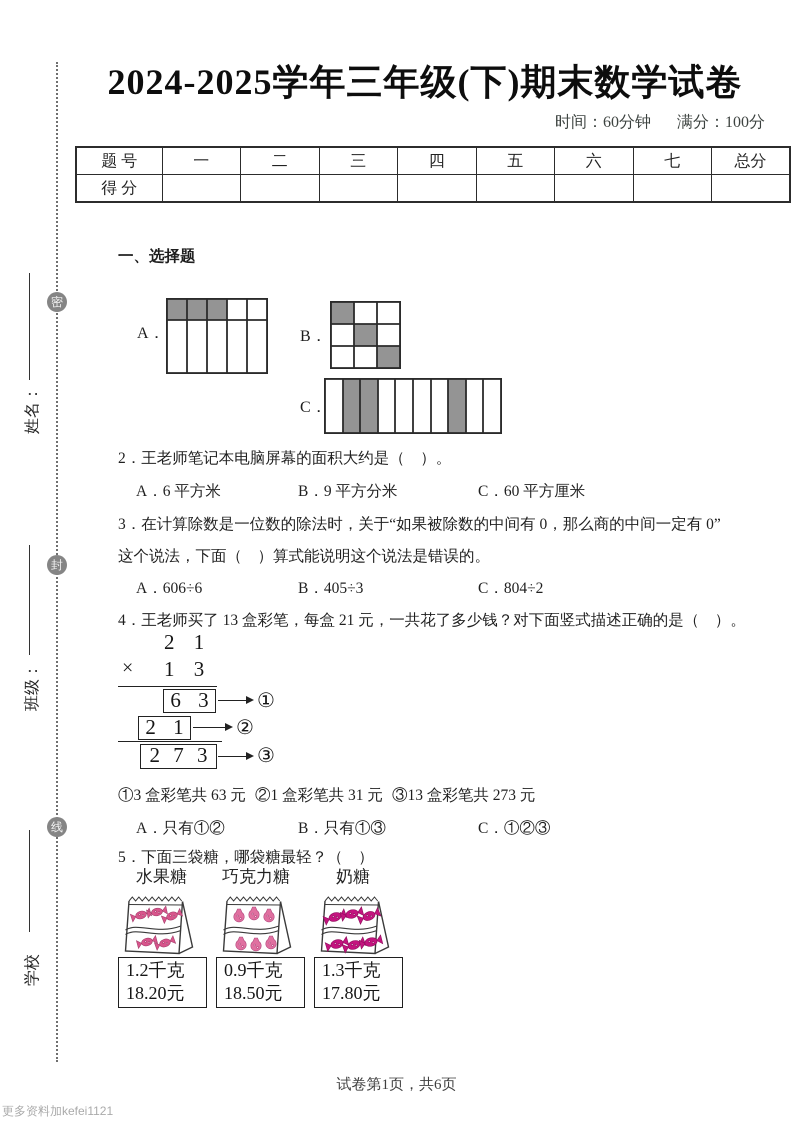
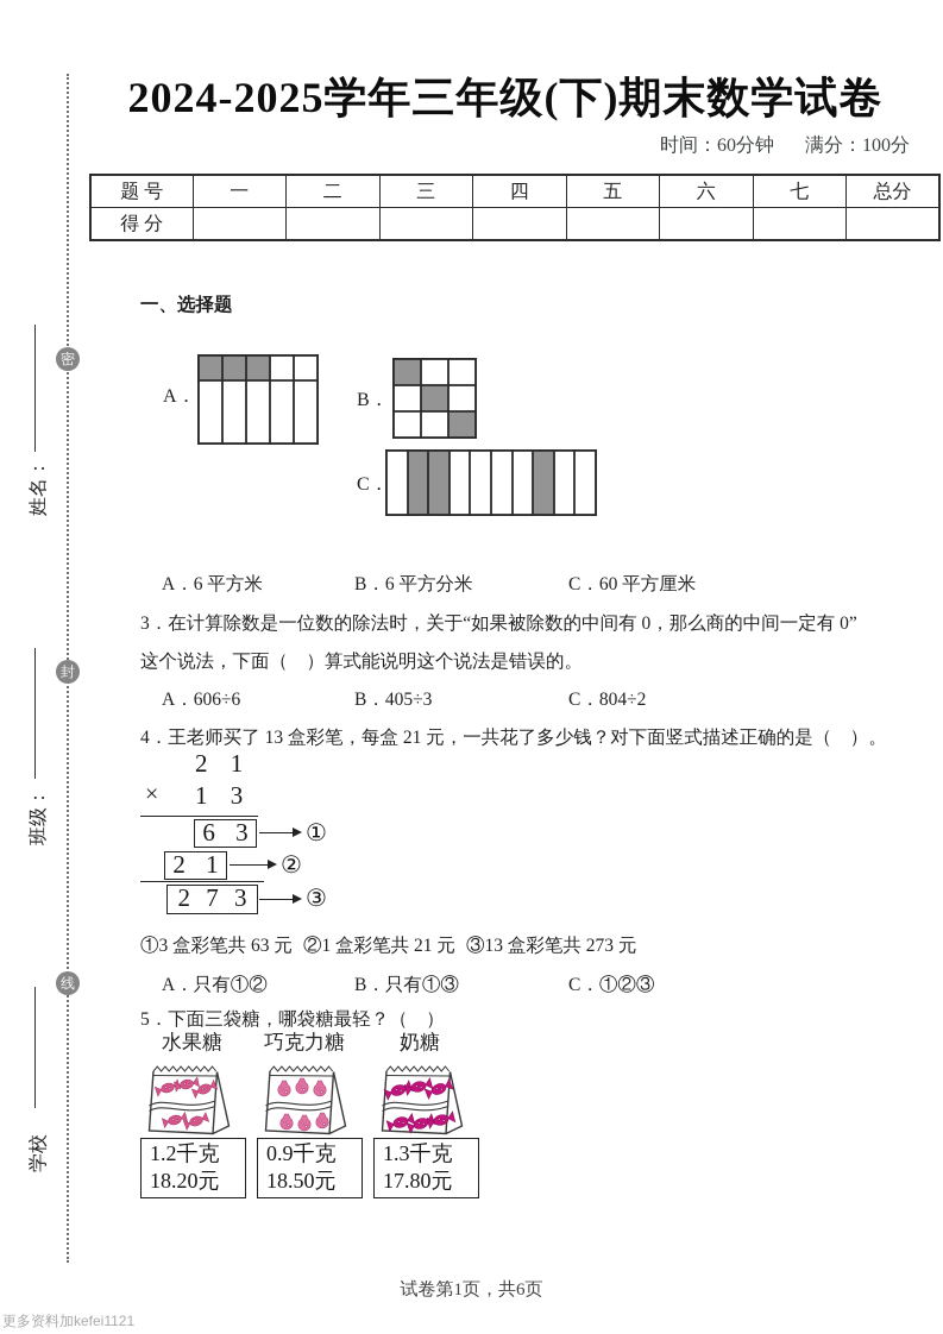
  密
  封
  线
  2024-2025学年三年级(下)期末数学试卷
  时间：60分钟 满分：100分
  题 号	一	二	三	四	五	六	七	总分
  得 分
  一、选择题
  A．
  B．
  C．
- 2．王老师笔记本电脑屏幕的面积大约是（ ）。
  A．6 平方米
- B．9 平方分米
+ B．6 平方分米
  C．60 平方厘米
  3．在计算除数是一位数的除法时，关于“如果被除数的中间有 0，那么商的中间一定有 0”
  这个说法，下面（ ）算式能说明这个说法是错误的。
  A．606÷6
  B．405÷3
  C．804÷2
  4．王老师买了 13 盒彩笔，每盒 21 元，一共花了多少钱？对下面竖式描述正确的是（ ）。
  2 1
  ×
  1 3
  6 3
  ①
  2 1
  ②
  2 7 3
  ③
  ①3 盒彩笔共 63 元
- ②1 盒彩笔共 31 元
+ ②1 盒彩笔共 21 元
  ③13 盒彩笔共 273 元
  A．只有①②
  B．只有①③
  C．①②③
  5．下面三袋糖，哪袋糖最轻？（ ）
  水果糖
  巧克力糖
  奶糖
  1.2千克
  18.20元
  0.9千克
  18.50元
  1.3千克
  17.80元
  试卷第1页，共6页
  更多资料加kefei1121
